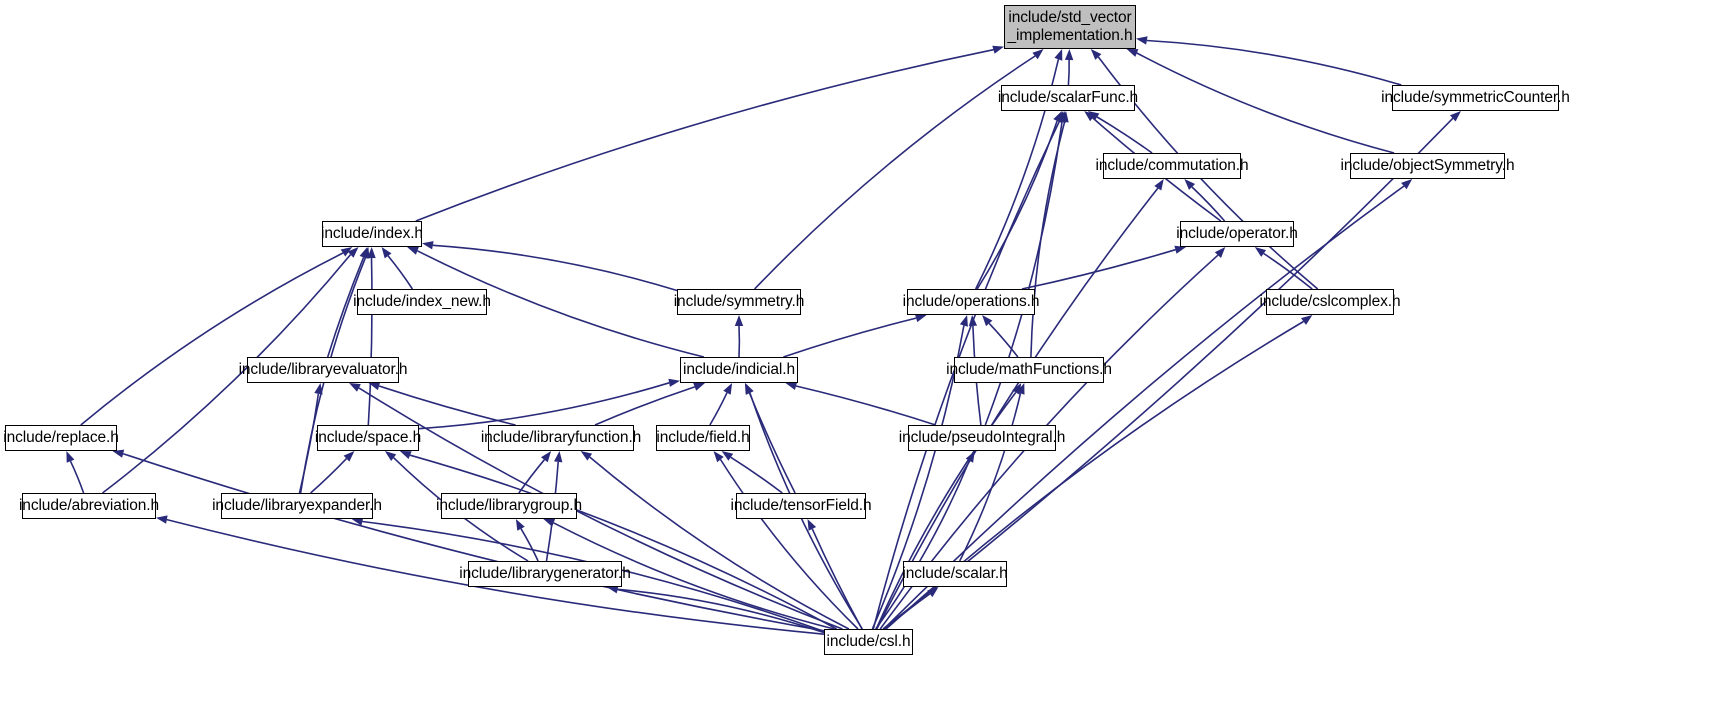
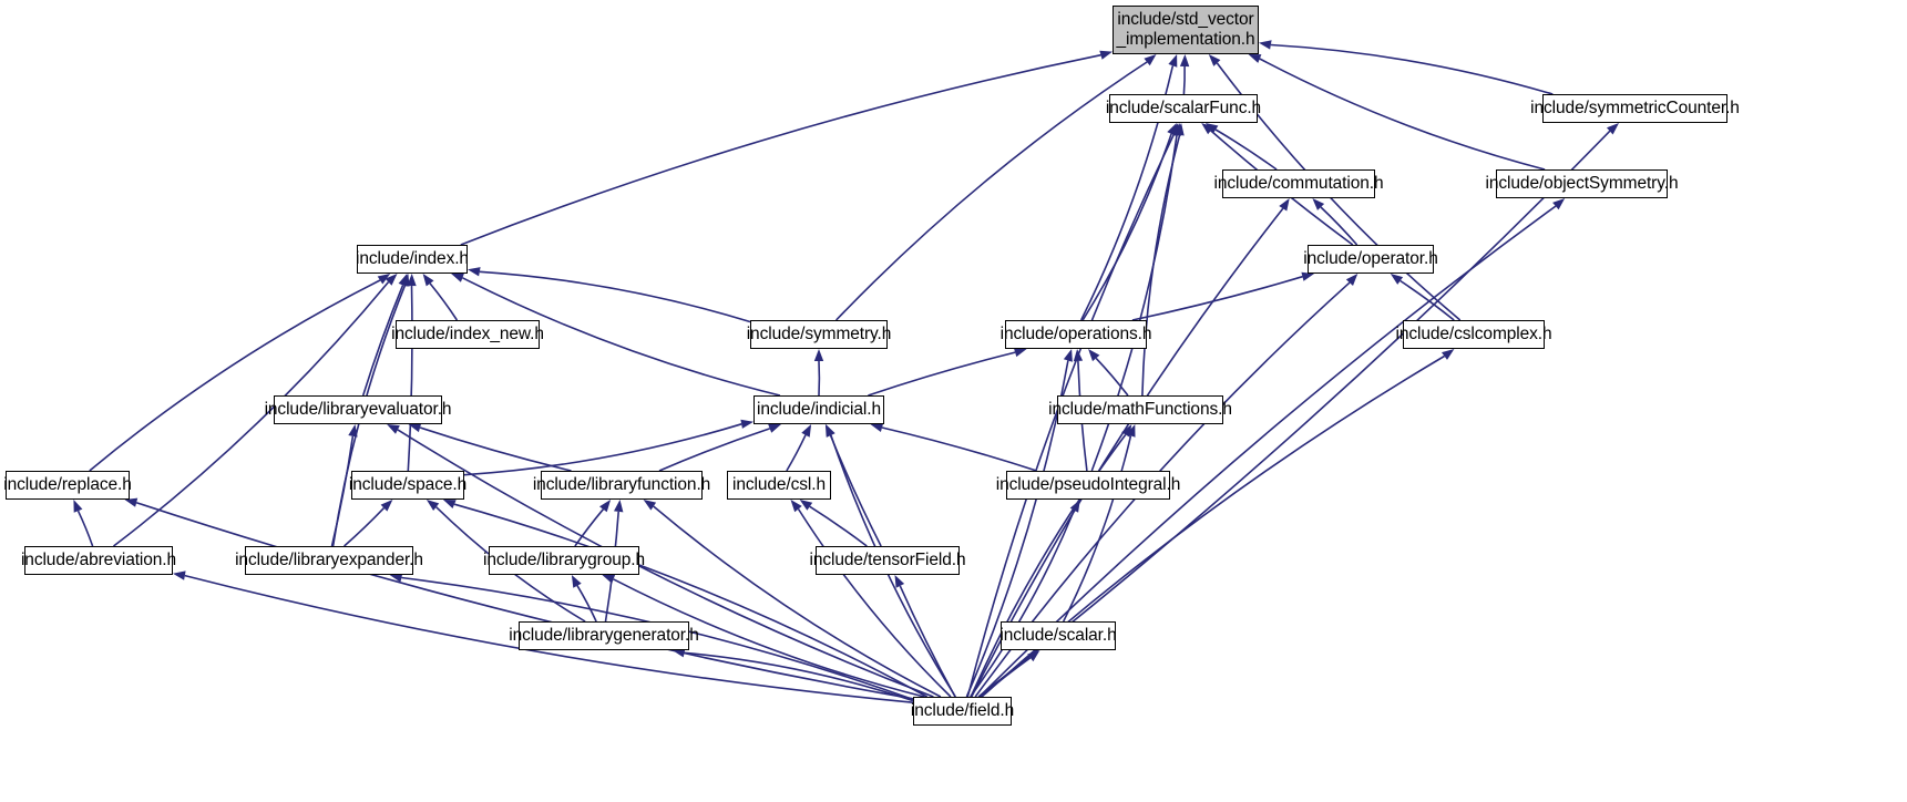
  include/std_vector
  _implementation.h
  include/scalarFunc.h
  include/symmetricCounter.h
  include/commutation.h
  include/objectSymmetry.h
  include/index.h
  include/operator.h
  include/index_new.h
  include/symmetry.h
  include/operations.h
  include/cslcomplex.h
  include/libraryevaluator.h
  include/indicial.h
  include/mathFunctions.h
  include/replace.h
  include/space.h
  include/libraryfunction.h
- include/field.h
+ include/csl.h
  include/pseudoIntegral.h
  include/abreviation.h
  include/libraryexpander.h
  include/librarygroup.h
  include/tensorField.h
  include/librarygenerator.h
  include/scalar.h
- include/csl.h
+ include/field.h
